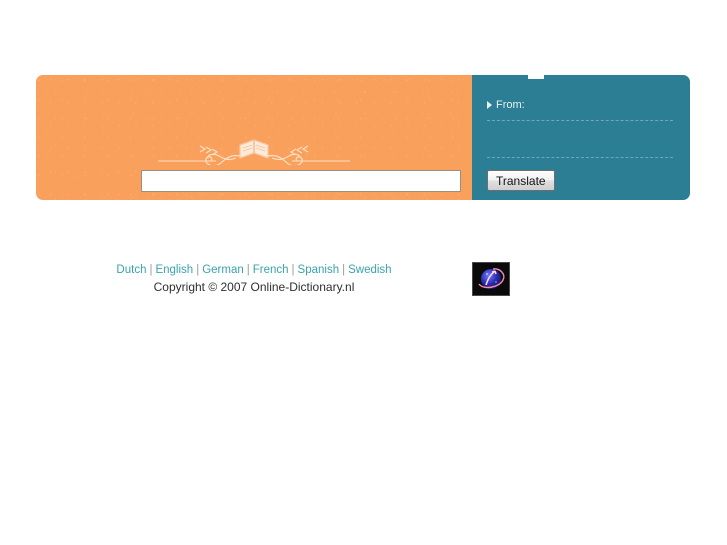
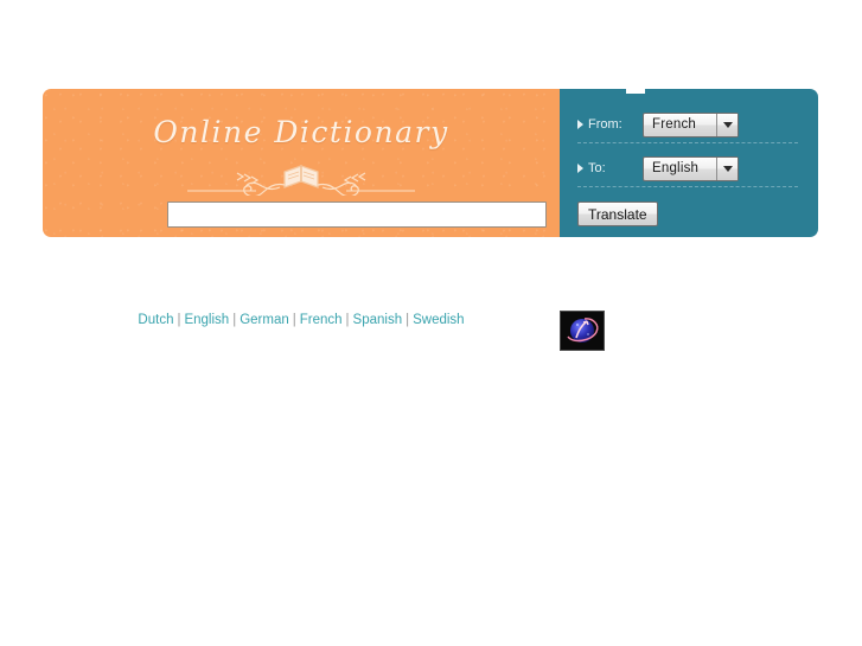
+ Online Dictionary
  From:
+ French
+ To:
+ English
  Translate
  Dutch | English | German | French | Spanish | Swedish
- Copyright © 2007 Online-Dictionary.nl
